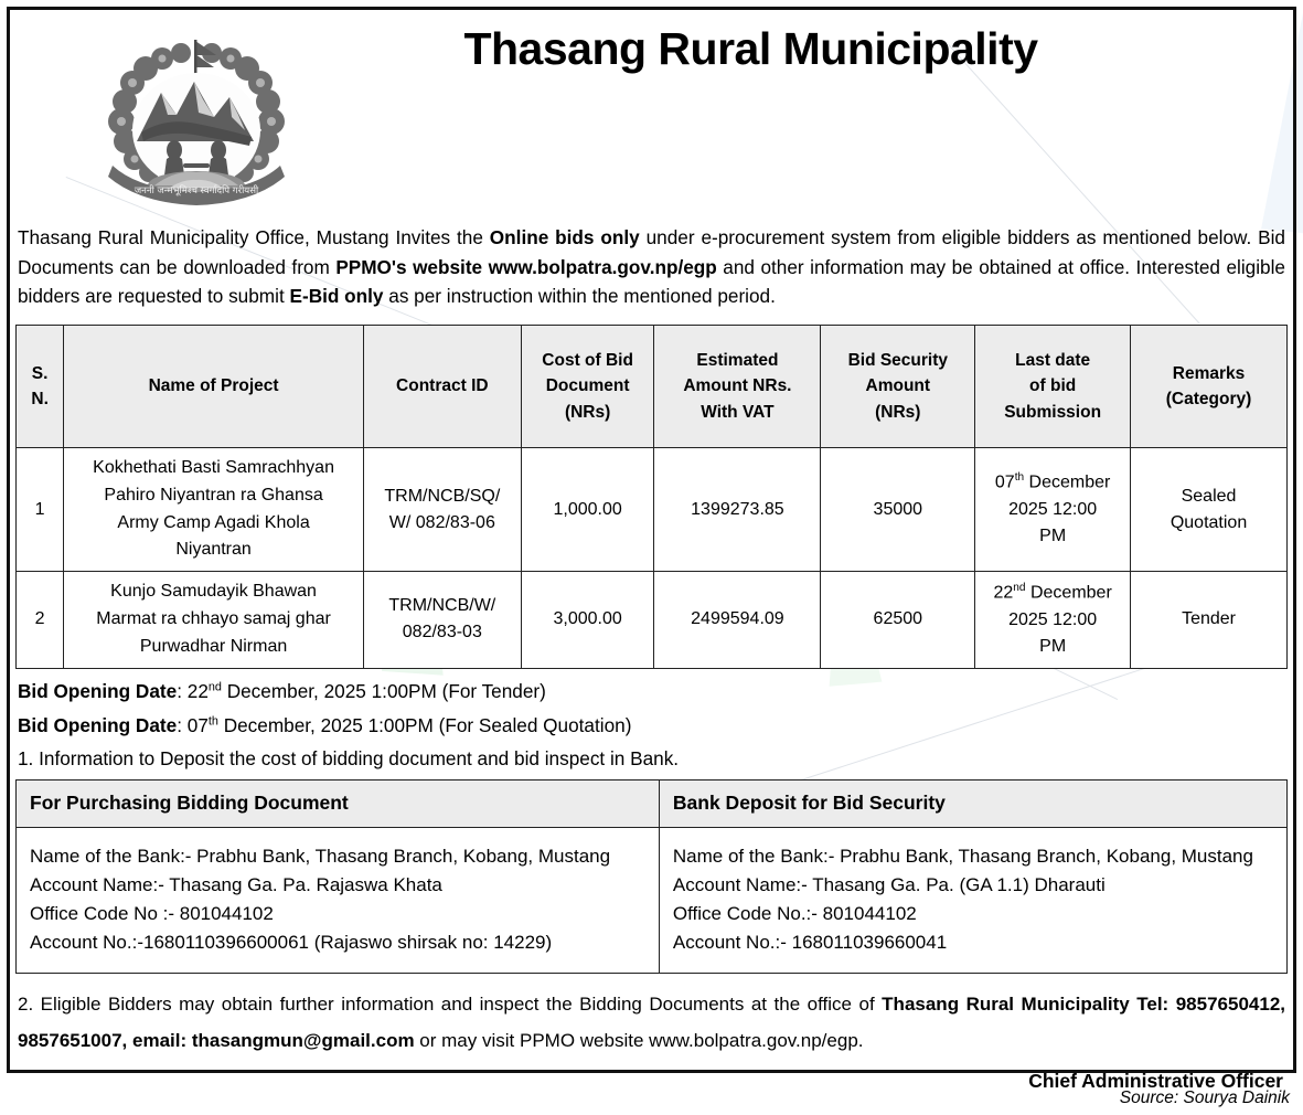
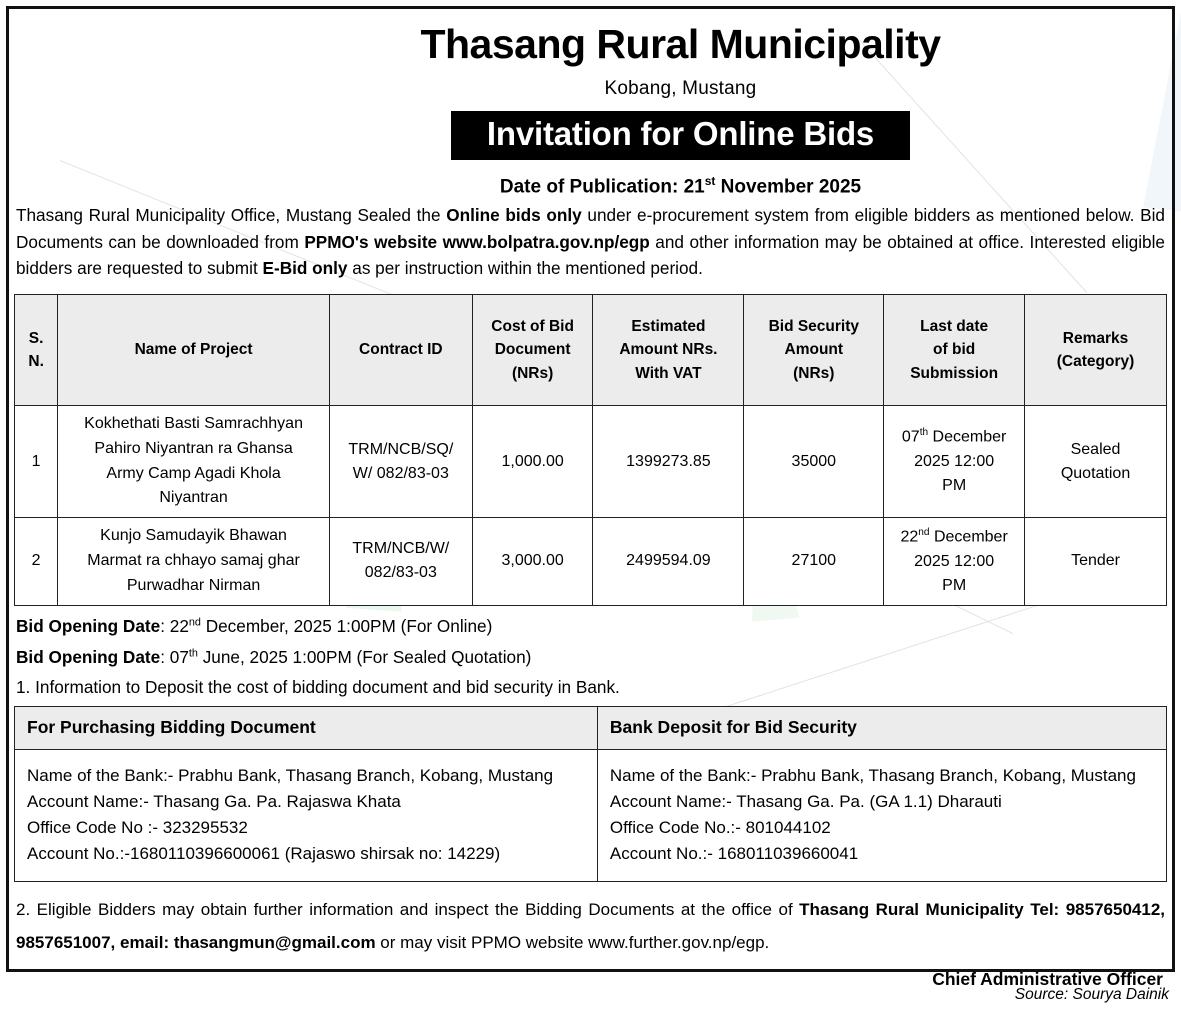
- जननी जन्मभूमिश्च स्वर्गादपि गरीयसी
  Thasang Rural Municipality
+ Kobang, Mustang
+ Invitation for Online Bids
+ Date of Publication: 21st November 2025
- Thasang Rural Municipality Office, Mustang Invites the Online bids only under e-procurement system from eligible bidders as mentioned below. Bid Documents can be downloaded from PPMO's website www.bolpatra.gov.np/egp and other information may be obtained at office. Interested eligible bidders are requested to submit E-Bid only as per instruction within the mentioned period.
+ Thasang Rural Municipality Office, Mustang Sealed the Online bids only under e-procurement system from eligible bidders as mentioned below. Bid Documents can be downloaded from PPMO's website www.bolpatra.gov.np/egp and other information may be obtained at office. Interested eligible bidders are requested to submit E-Bid only as per instruction within the mentioned period.
  S. N.	Name of Project	Contract ID	Cost of Bid Document (NRs)	Estimated Amount NRs. With VAT	Bid Security Amount (NRs)	Last date of bid Submission	Remarks (Category)
- 1	Kokhethati Basti Samrachhyan Pahiro Niyantran ra Ghansa Army Camp Agadi Khola Niyantran	TRM/NCB/SQ/ W/ 082/83-06	1,000.00	1399273.85	35000	07th December 2025 12:00 PM	Sealed Quotation
+ 1	Kokhethati Basti Samrachhyan Pahiro Niyantran ra Ghansa Army Camp Agadi Khola Niyantran	TRM/NCB/SQ/ W/ 082/83-03	1,000.00	1399273.85	35000	07th December 2025 12:00 PM	Sealed Quotation
- 2	Kunjo Samudayik Bhawan Marmat ra chhayo samaj ghar Purwadhar Nirman	TRM/NCB/W/ 082/83-03	3,000.00	2499594.09	62500	22nd December 2025 12:00 PM	Tender
+ 2	Kunjo Samudayik Bhawan Marmat ra chhayo samaj ghar Purwadhar Nirman	TRM/NCB/W/ 082/83-03	3,000.00	2499594.09	27100	22nd December 2025 12:00 PM	Tender
- Bid Opening Date: 22nd December, 2025 1:00PM (For Tender)
+ Bid Opening Date: 22nd December, 2025 1:00PM (For Online)
- Bid Opening Date: 07th December, 2025 1:00PM (For Sealed Quotation)
+ Bid Opening Date: 07th June, 2025 1:00PM (For Sealed Quotation)
- 1. Information to Deposit the cost of bidding document and bid inspect in Bank.
+ 1. Information to Deposit the cost of bidding document and bid security in Bank.
  For Purchasing Bidding Document	Bank Deposit for Bid Security
- Name of the Bank:- Prabhu Bank, Thasang Branch, Kobang, Mustang Account Name:- Thasang Ga. Pa. Rajaswa Khata Office Code No :- 801044102 Account No.:-1680110396600061 (Rajaswo shirsak no: 14229)	Name of the Bank:- Prabhu Bank, Thasang Branch, Kobang, Mustang Account Name:- Thasang Ga. Pa. (GA 1.1) Dharauti Office Code No.:- 801044102 Account No.:- 168011039660041
+ Name of the Bank:- Prabhu Bank, Thasang Branch, Kobang, Mustang Account Name:- Thasang Ga. Pa. Rajaswa Khata Office Code No :- 323295532 Account No.:-1680110396600061 (Rajaswo shirsak no: 14229)	Name of the Bank:- Prabhu Bank, Thasang Branch, Kobang, Mustang Account Name:- Thasang Ga. Pa. (GA 1.1) Dharauti Office Code No.:- 801044102 Account No.:- 168011039660041
- 2. Eligible Bidders may obtain further information and inspect the Bidding Documents at the office of Thasang Rural Municipality Tel: 9857650412, 9857651007, email: thasangmun@gmail.com or may visit PPMO website www.bolpatra.gov.np/egp.
+ 2. Eligible Bidders may obtain further information and inspect the Bidding Documents at the office of Thasang Rural Municipality Tel: 9857650412, 9857651007, email: thasangmun@gmail.com or may visit PPMO website www.further.gov.np/egp.
  Chief Administrative Officer
  Source: Sourya Dainik
